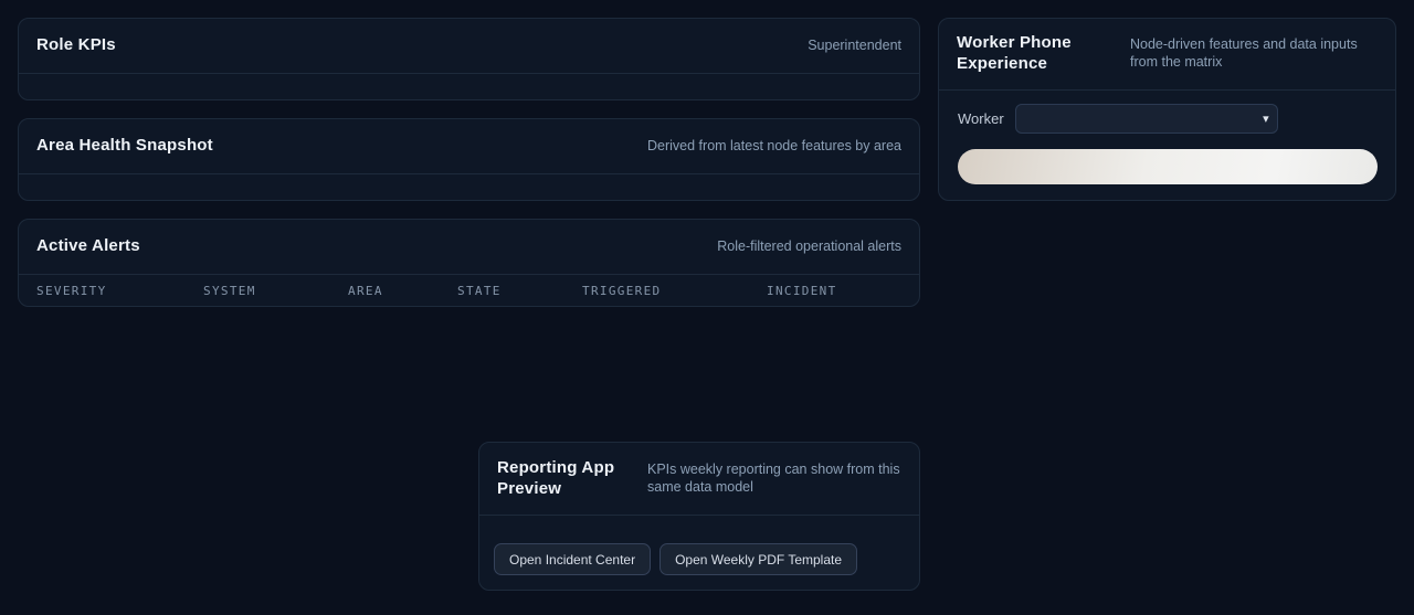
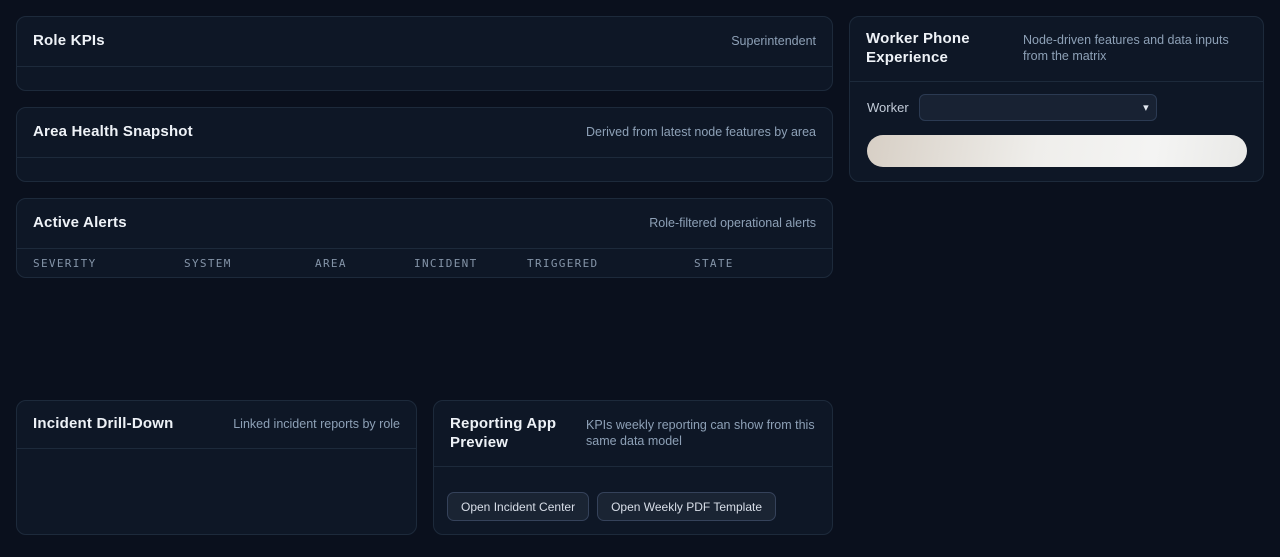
  Role KPIs
  Superintendent
  Area Health Snapshot
  Derived from latest node features by area
  Active Alerts
  Role-filtered operational alerts
  SEVERITY
  SYSTEM
  AREA
- STATE
+ INCIDENT
  TRIGGERED
- INCIDENT
+ STATE
+ Incident Drill-Down
+ Linked incident reports by role
  Reporting App Preview
  KPIs weekly reporting can show from this same data model
  Open Incident Center
  Open Weekly PDF Template
  Worker Phone Experience
  Node-driven features and data inputs from the matrix
  Worker
  ▾
